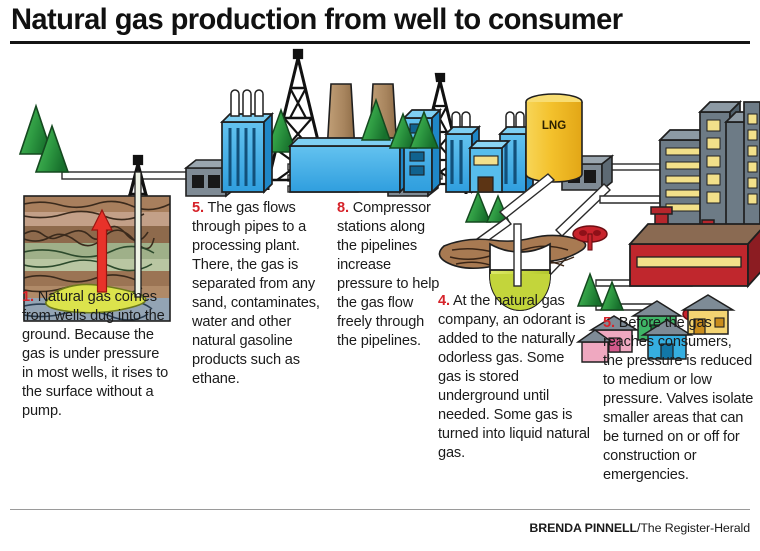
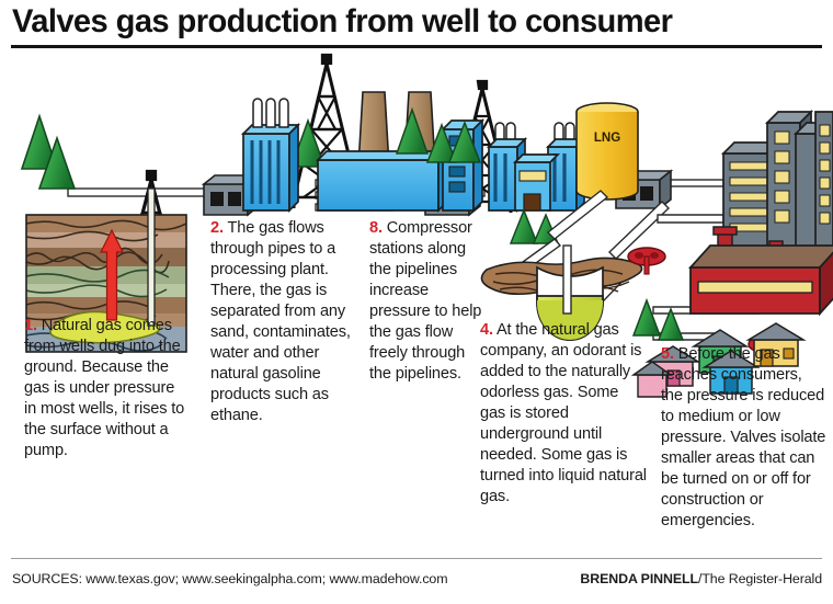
- Natural gas production from well to consumer
+ Valves gas production from well to consumer
  LNG
  1. Natural gas comes from wells dug into the ground. Because the gas is under pressure in most wells, it rises to the surface without a pump.
- 5. The gas flows through pipes to a processing plant. There, the gas is separated from any sand, contaminates, water and other natural gasoline products such as ethane.
+ 2. The gas flows through pipes to a processing plant. There, the gas is separated from any sand, contaminates, water and other natural gasoline products such as ethane.
  8. Compressor stations along the pipelines increase pressure to help the gas flow freely through the pipelines.
  4. At the natural gas company, an odorant is added to the naturally odorless gas. Some gas is stored underground until needed. Some gas is turned into liquid natural gas.
  5. Before the gas reaches consumers, the pressure is reduced to medium or low pressure. Valves isolate smaller areas that can be turned on or off for construction or emergencies.
+ SOURCES: www.texas.gov; www.seekingalpha.com; www.madehow.com
  BRENDA PINNELL/The Register-Herald
